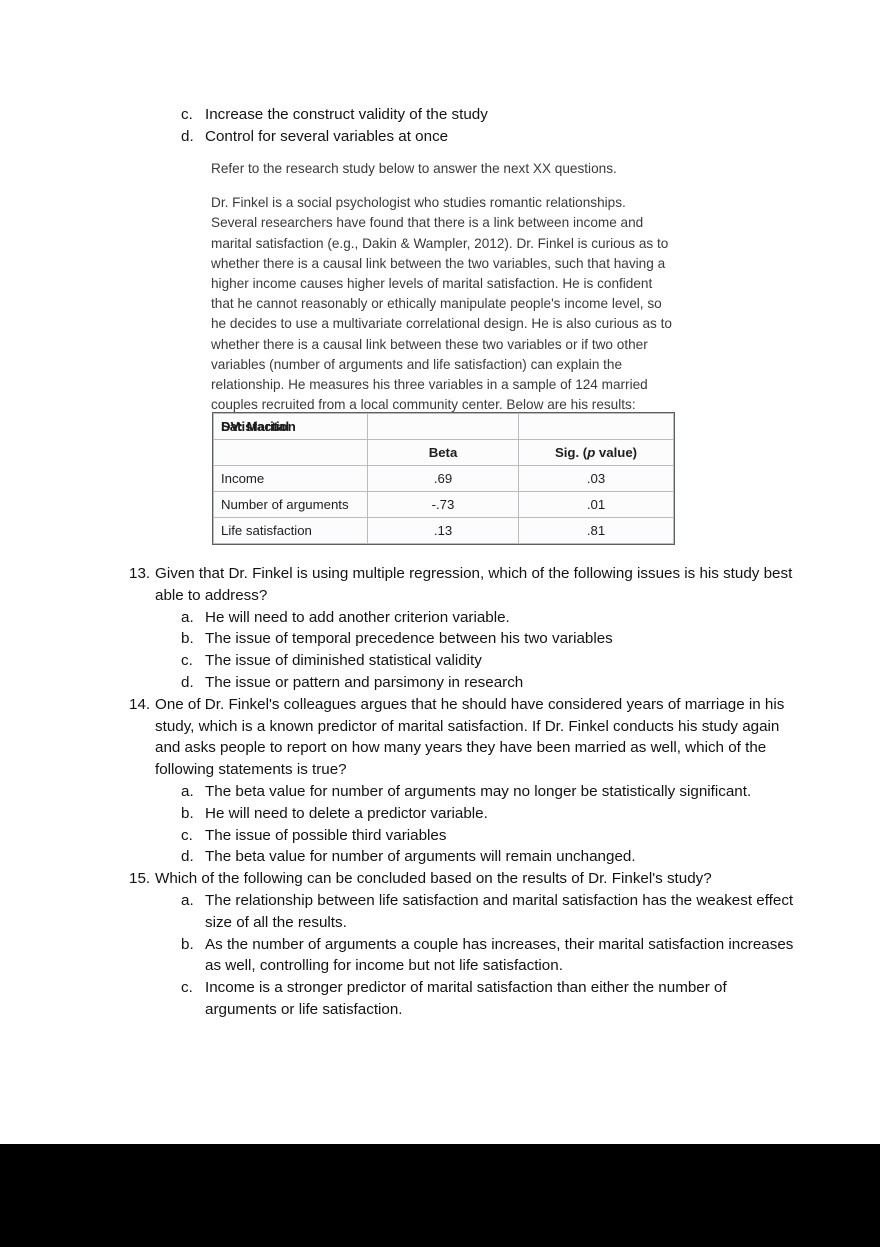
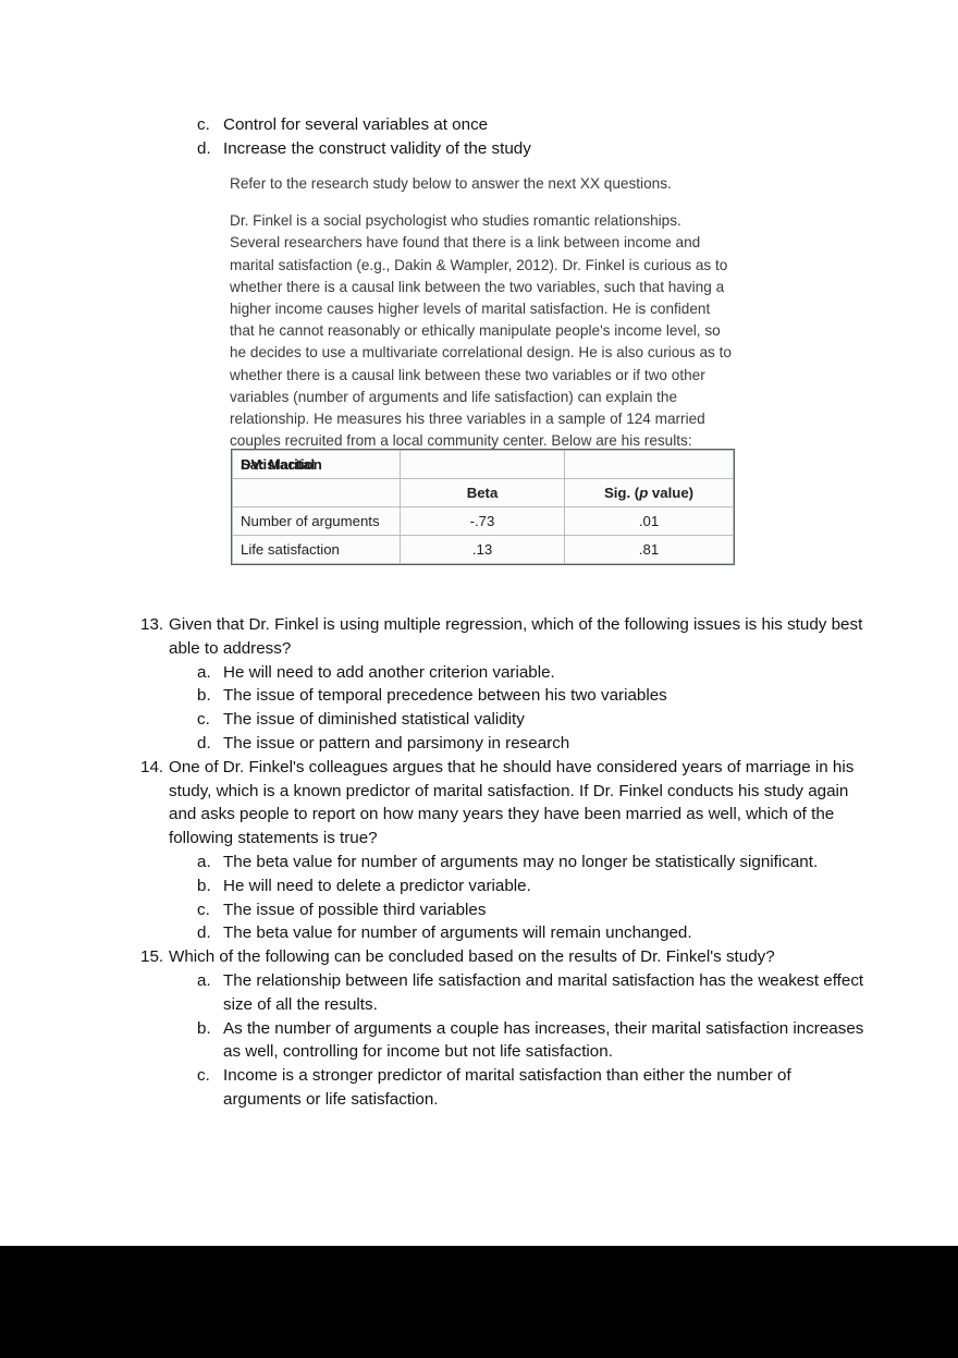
  c.
- Increase the construct validity of the study
+ Control for several variables at once
  d.
- Control for several variables at once
+ Increase the construct validity of the study
  Refer to the research study below to answer the next XX questions.
  Dr. Finkel is a social psychologist who studies romantic relationships. Several researchers have found that there is a link between income and marital satisfaction (e.g., Dakin & Wampler, 2012). Dr. Finkel is curious as to whether there is a causal link between the two variables, such that having a higher income causes higher levels of marital satisfaction. He is confident that he cannot reasonably or ethically manipulate people's income level, so he decides to use a multivariate correlational design. He is also curious as to whether there is a causal link between these two variables or if two other variables (number of arguments and life satisfaction) can explain the relationship. He measures his three variables in a sample of 124 married couples recruited from a local community center. Below are his results:
  DV: Marital Satisfaction
  	Beta	Sig. (p value)
- Income	.69	.03
  Number of arguments	-.73	.01
  Life satisfaction	.13	.81
  13.
  Given that Dr. Finkel is using multiple regression, which of the following issues is his study best able to address?
  a.
  He will need to add another criterion variable.
  b.
  The issue of temporal precedence between his two variables
  c.
  The issue of diminished statistical validity
  d.
  The issue or pattern and parsimony in research
  14.
  One of Dr. Finkel's colleagues argues that he should have considered years of marriage in his study, which is a known predictor of marital satisfaction. If Dr. Finkel conducts his study again and asks people to report on how many years they have been married as well, which of the following statements is true?
  a.
  The beta value for number of arguments may no longer be statistically significant.
  b.
  He will need to delete a predictor variable.
  c.
  The issue of possible third variables
  d.
  The beta value for number of arguments will remain unchanged.
  15.
  Which of the following can be concluded based on the results of Dr. Finkel's study?
  a.
  The relationship between life satisfaction and marital satisfaction has the weakest effect size of all the results.
  b.
  As the number of arguments a couple has increases, their marital satisfaction increases as well, controlling for income but not life satisfaction.
  c.
  Income is a stronger predictor of marital satisfaction than either the number of arguments or life satisfaction.
